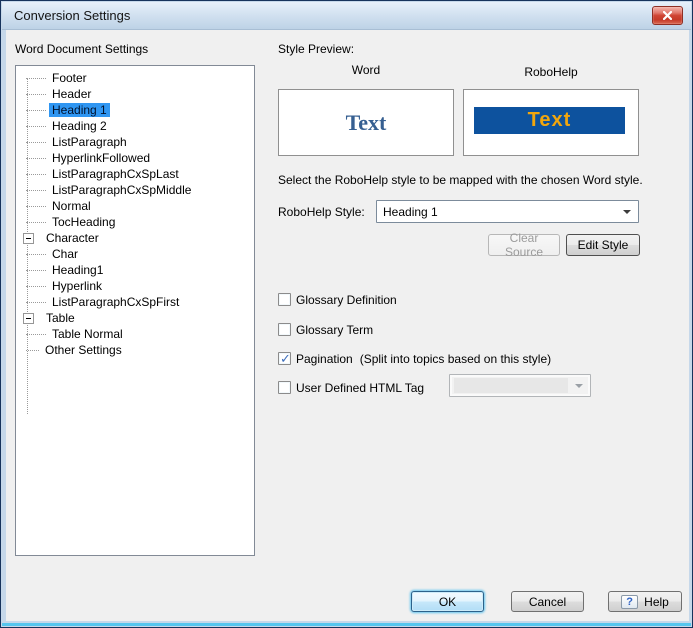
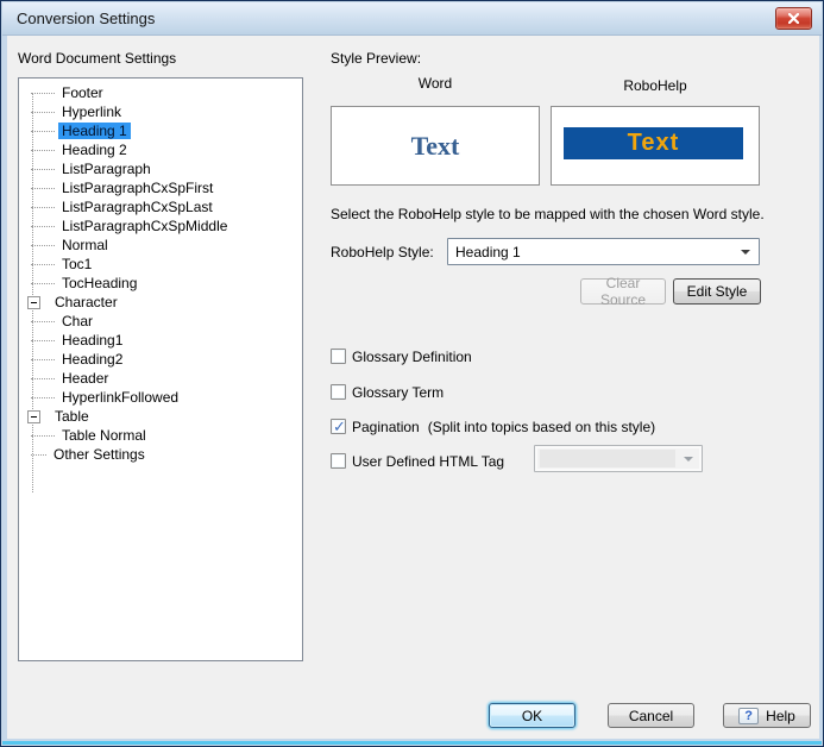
  Conversion Settings
  Word Document Settings
  Footer
- Header
+ Hyperlink
  Heading 1
  Heading 2
  ListParagraph
- HyperlinkFollowed
+ ListParagraphCxSpFirst
  ListParagraphCxSpLast
  ListParagraphCxSpMiddle
  Normal
+ Toc1
  TocHeading
  Character
  Char
  Heading1
+ Heading2
- Hyperlink
+ Header
- ListParagraphCxSpFirst
+ HyperlinkFollowed
  Table
  Table Normal
  Other Settings
  Style Preview:
  Word
  RoboHelp
  Text
  Text
  Select the RoboHelp style to be mapped with the chosen Word style.
  RoboHelp Style:
  Heading 1
  Clear Source
  Edit Style
  Glossary Definition
  Glossary Term
  Pagination
  (Split into topics based on this style)
  User Defined HTML Tag
  OK
  Cancel
  ?
  Help
